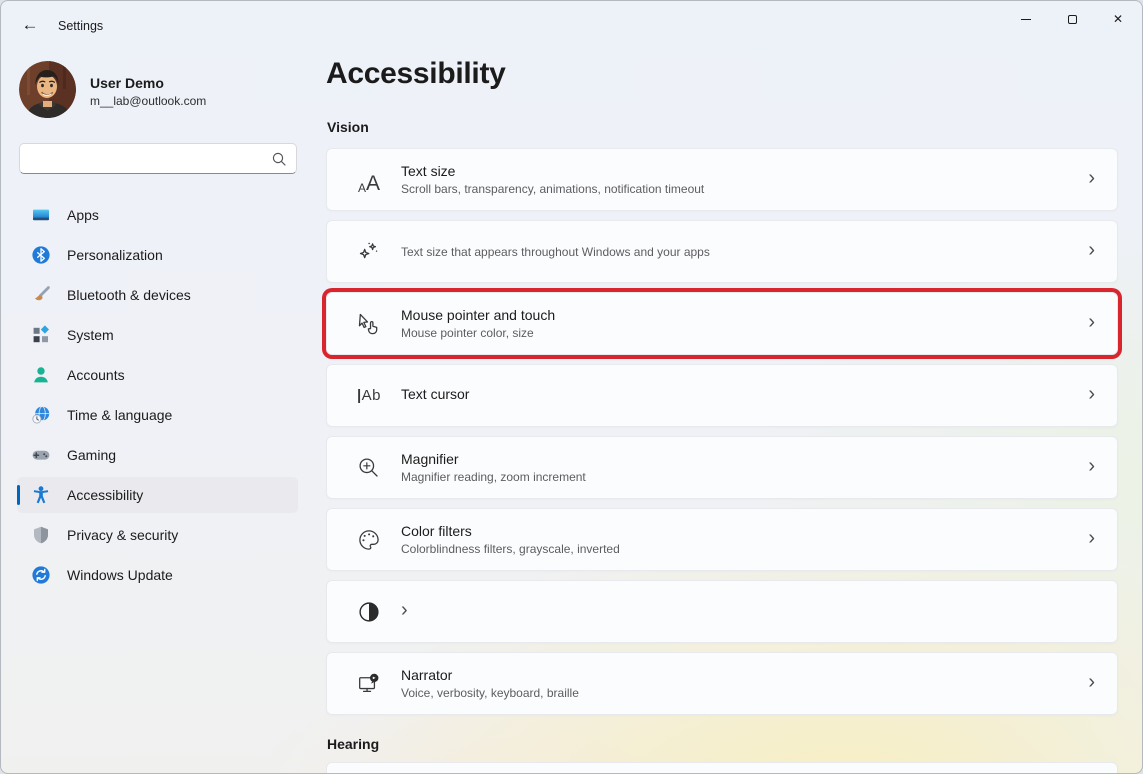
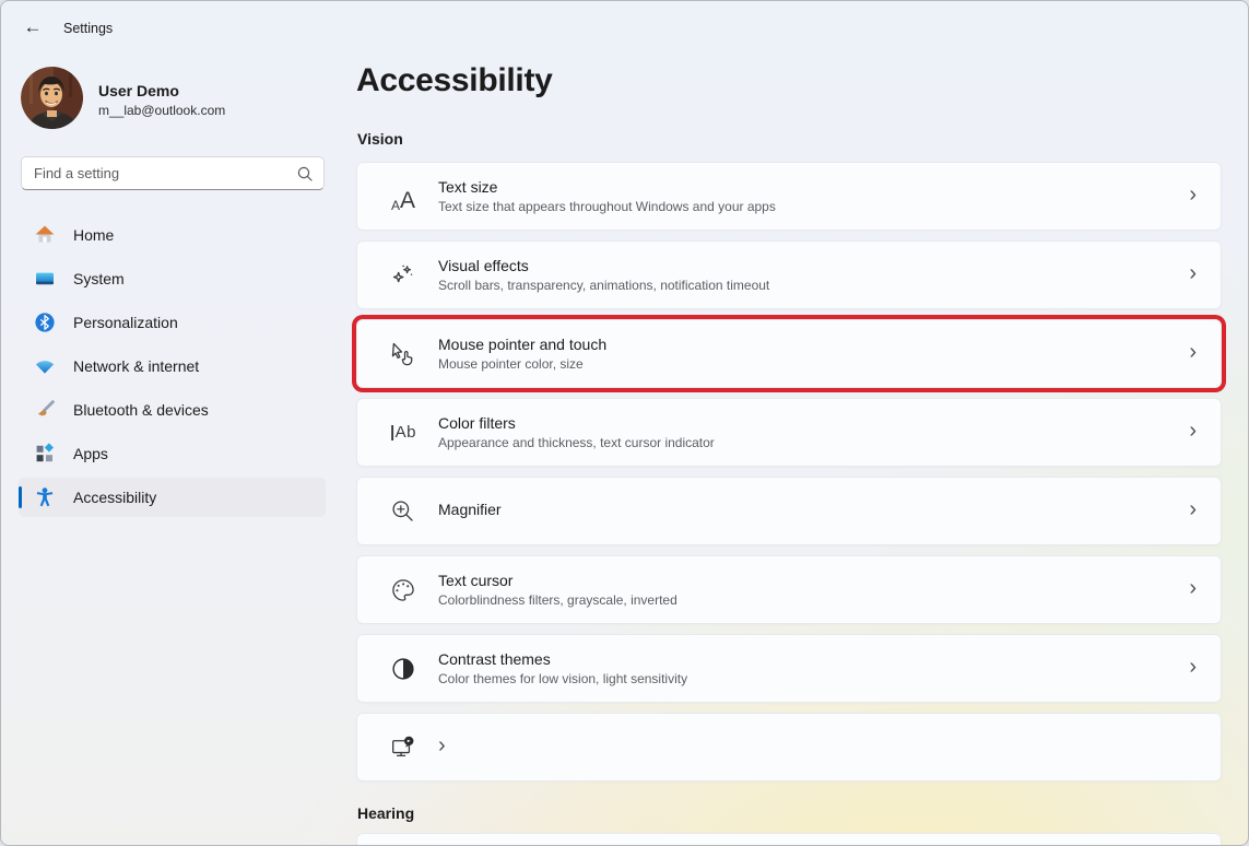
  ←
  Settings
- ✕
  User Demo
  m__lab@outlook.com
+ Find a setting
+ Home
- Apps
+ System
  Personalization
+ Network & internet
  Bluetooth & devices
- System
+ Apps
- Accounts
- Time & language
- Gaming
  Accessibility
- Privacy & security
- Windows Update
  Accessibility
  Vision
  A
  A
  Text size
- Scroll bars, transparency, animations, notification timeout
+ Text size that appears throughout Windows and your apps
  ›
+ Visual effects
- Text size that appears throughout Windows and your apps
+ Scroll bars, transparency, animations, notification timeout
  ›
  Mouse pointer and touch
  Mouse pointer color, size
  ›
  |
  Ab
- Text cursor
+ Color filters
+ Appearance and thickness, text cursor indicator
  ›
  Magnifier
- Magnifier reading, zoom increment
  ›
- Color filters
+ Text cursor
  Colorblindness filters, grayscale, inverted
  ›
+ Contrast themes
+ Color themes for low vision, light sensitivity
  ›
- Narrator
- Voice, verbosity, keyboard, braille
  ›
  Hearing
